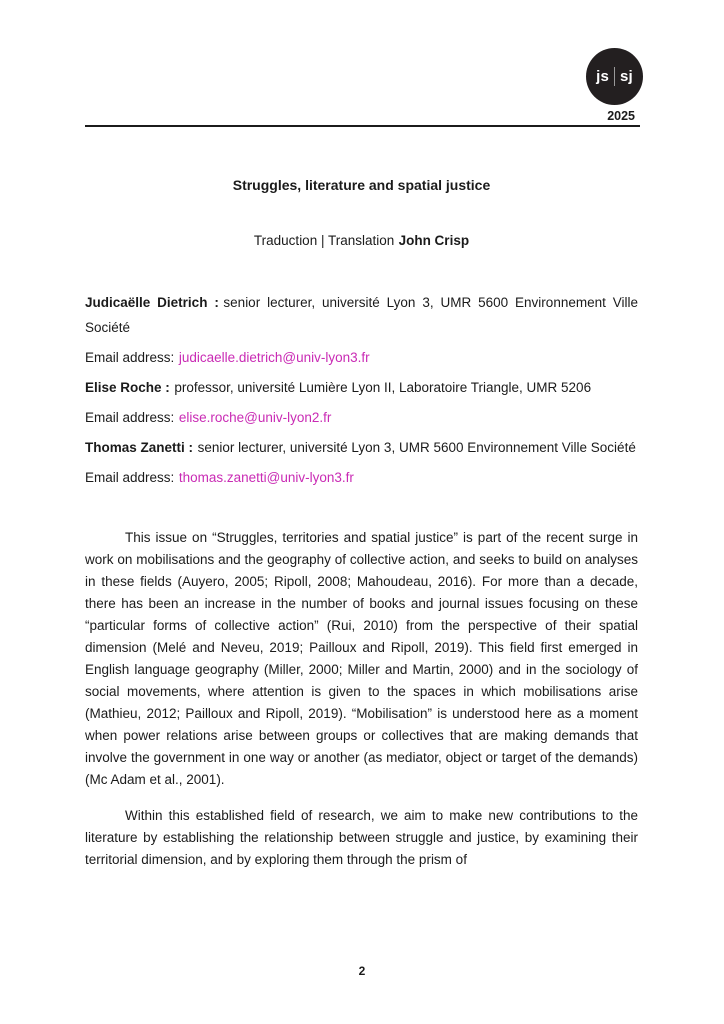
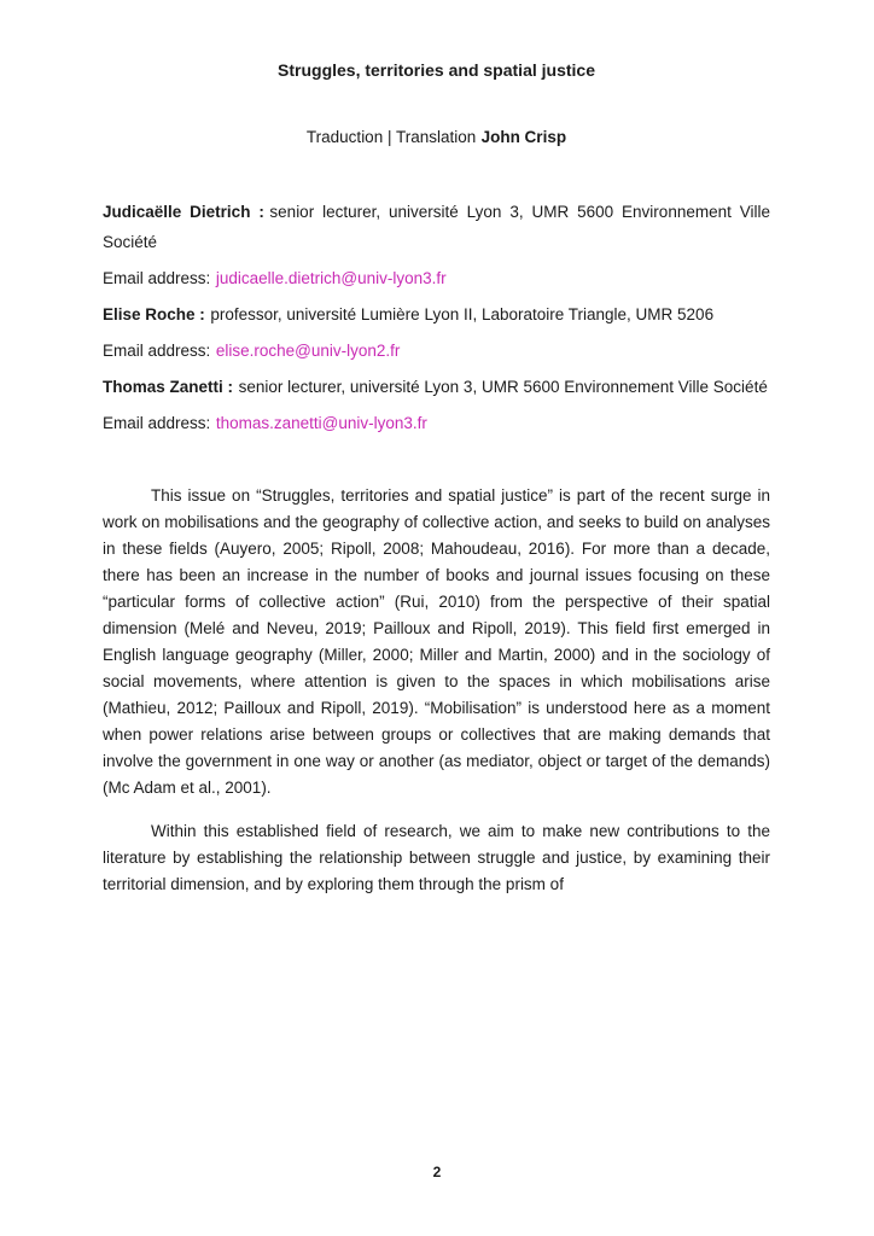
- js
- sj
- 2025
- Struggles, literature and spatial justice
+ Struggles, territories and spatial justice
  Traduction | Translation John Crisp
  Judicaëlle Dietrich : senior lecturer, université Lyon 3, UMR 5600 Environnement Ville Société
  Email address: judicaelle.dietrich@univ-lyon3.fr
  Elise Roche : professor, université Lumière Lyon II, Laboratoire Triangle, UMR 5206
  Email address: elise.roche@univ-lyon2.fr
  Thomas Zanetti : senior lecturer, université Lyon 3, UMR 5600 Environnement Ville Société
  Email address: thomas.zanetti@univ-lyon3.fr
  This issue on “Struggles, territories and spatial justice” is part of the recent surge in work on mobilisations and the geography of collective action, and seeks to build on analyses in these fields (Auyero, 2005; Ripoll, 2008; Mahoudeau, 2016). For more than a decade, there has been an increase in the number of books and journal issues focusing on these “particular forms of collective action” (Rui, 2010) from the perspective of their spatial dimension (Melé and Neveu, 2019; Pailloux and Ripoll, 2019). This field first emerged in English language geography (Miller, 2000; Miller and Martin, 2000) and in the sociology of social movements, where attention is given to the spaces in which mobilisations arise (Mathieu, 2012; Pailloux and Ripoll, 2019). “Mobilisation” is understood here as a moment when power relations arise between groups or collectives that are making demands that involve the government in one way or another (as mediator, object or target of the demands) (Mc Adam et al., 2001).
  Within this established field of research, we aim to make new contributions to the literature by establishing the relationship between struggle and justice, by examining their territorial dimension, and by exploring them through the prism of
  2
